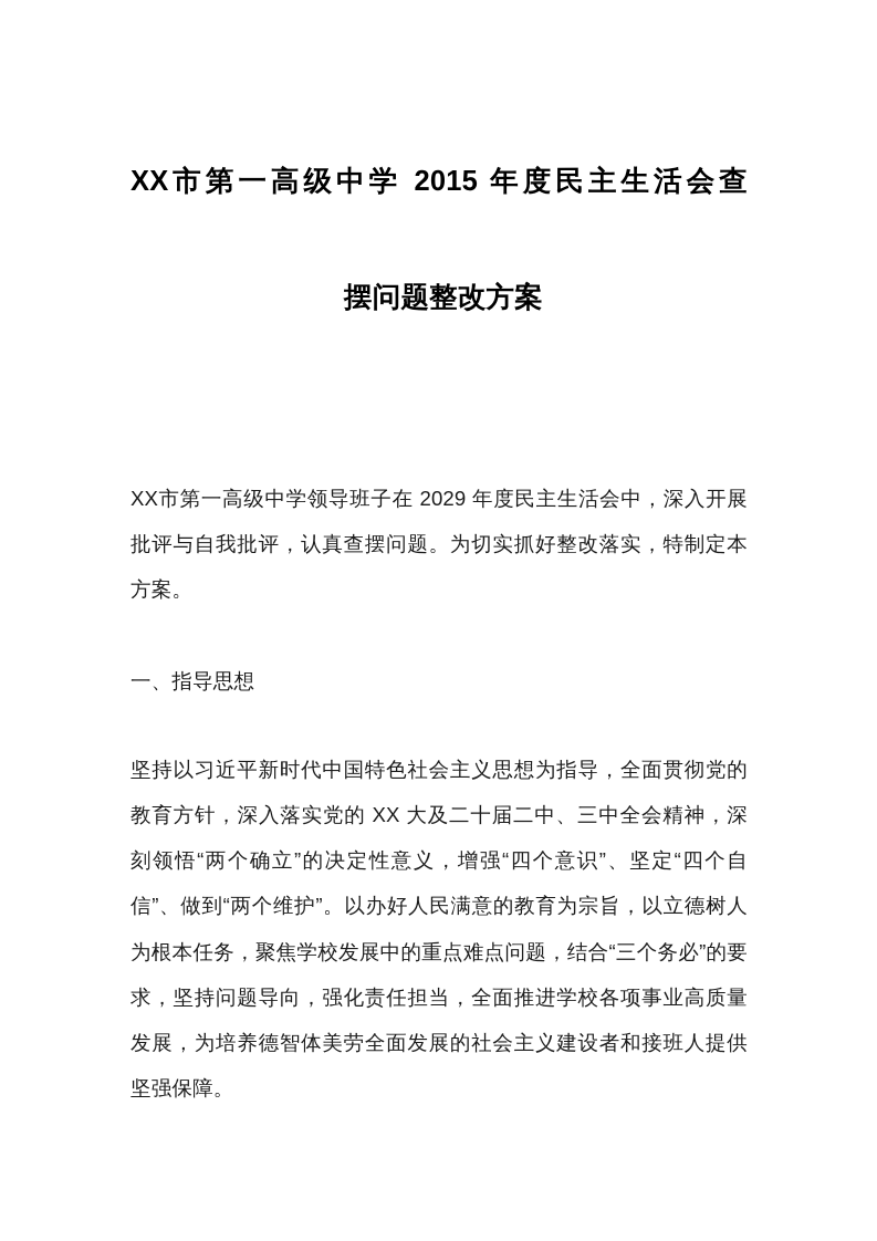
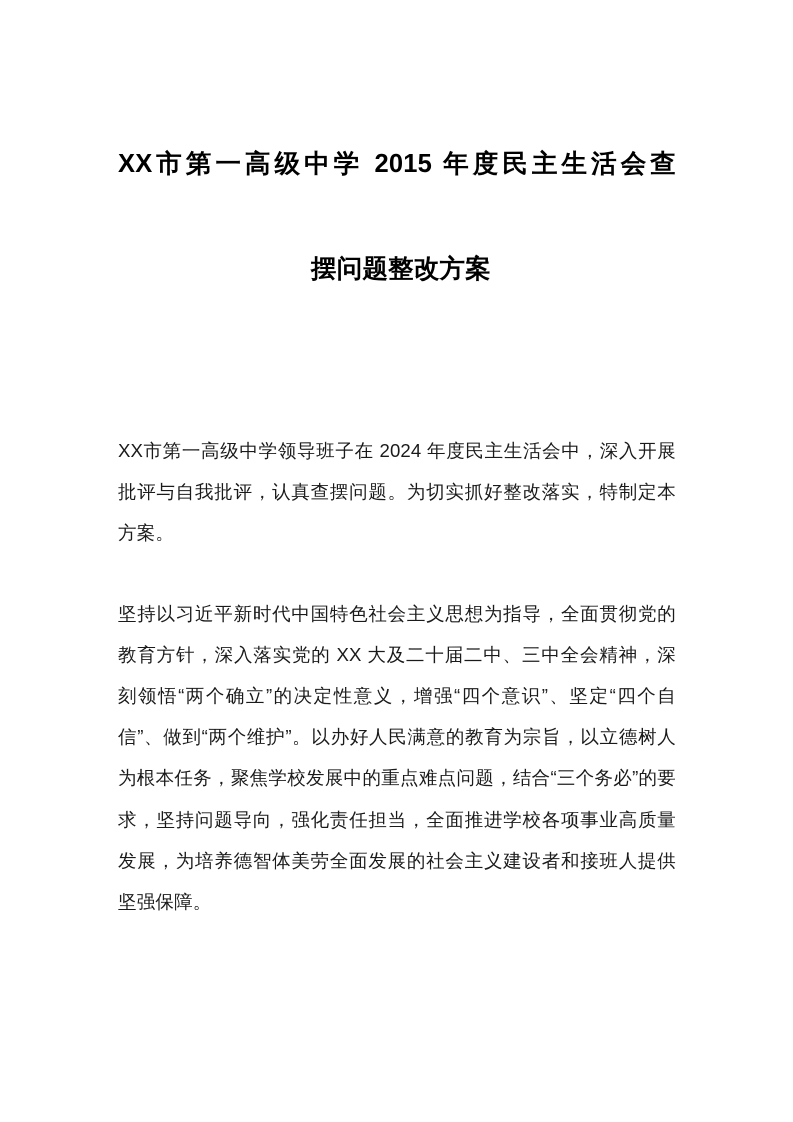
  XX市第一高级中学 2015 年度民主生活会查
  摆问题整改方案
- XX市第一高级中学领导班子在 2029 年度民主生活会中，深入开展批评与自我批评，认真查摆问题。为切实抓好整改落实，特制定本方案。
+ XX市第一高级中学领导班子在 2024 年度民主生活会中，深入开展批评与自我批评，认真查摆问题。为切实抓好整改落实，特制定本方案。
- 一、指导思想
  坚持以习近平新时代中国特色社会主义思想为指导，全面贯彻党的教育方针，深入落实党的 XX 大及二十届二中、三中全会精神，深刻领悟“两个确立”的决定性意义，增强“四个意识”、坚定“四个自信”、做到“两个维护”。以办好人民满意的教育为宗旨，以立德树人为根本任务，聚焦学校发展中的重点难点问题，结合“三个务必”的要求，坚持问题导向，强化责任担当，全面推进学校各项事业高质量发展，为培养德智体美劳全面发展的社会主义建设者和接班人提供坚强保障。
